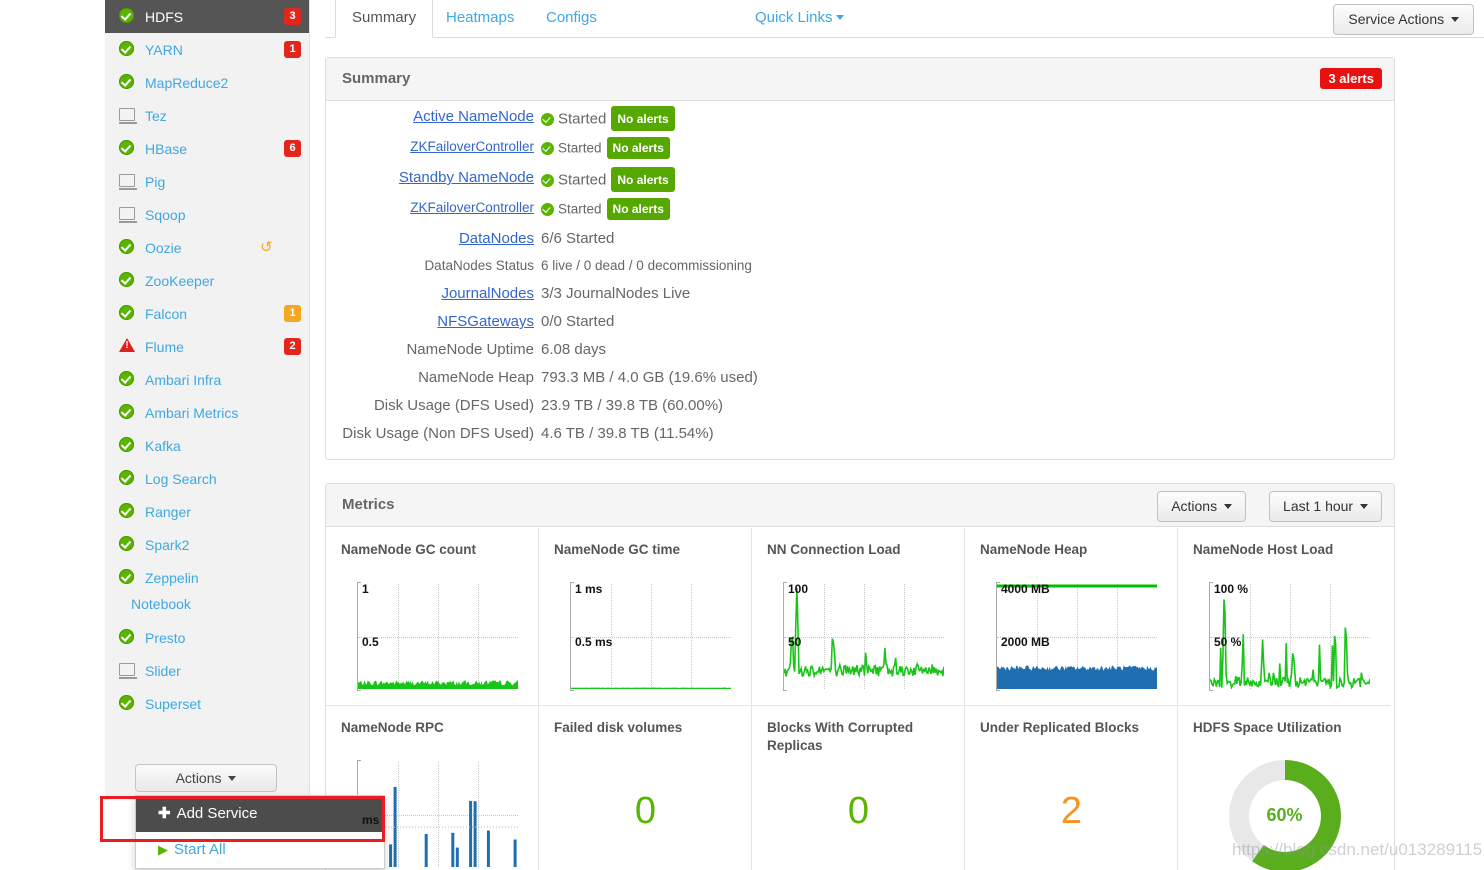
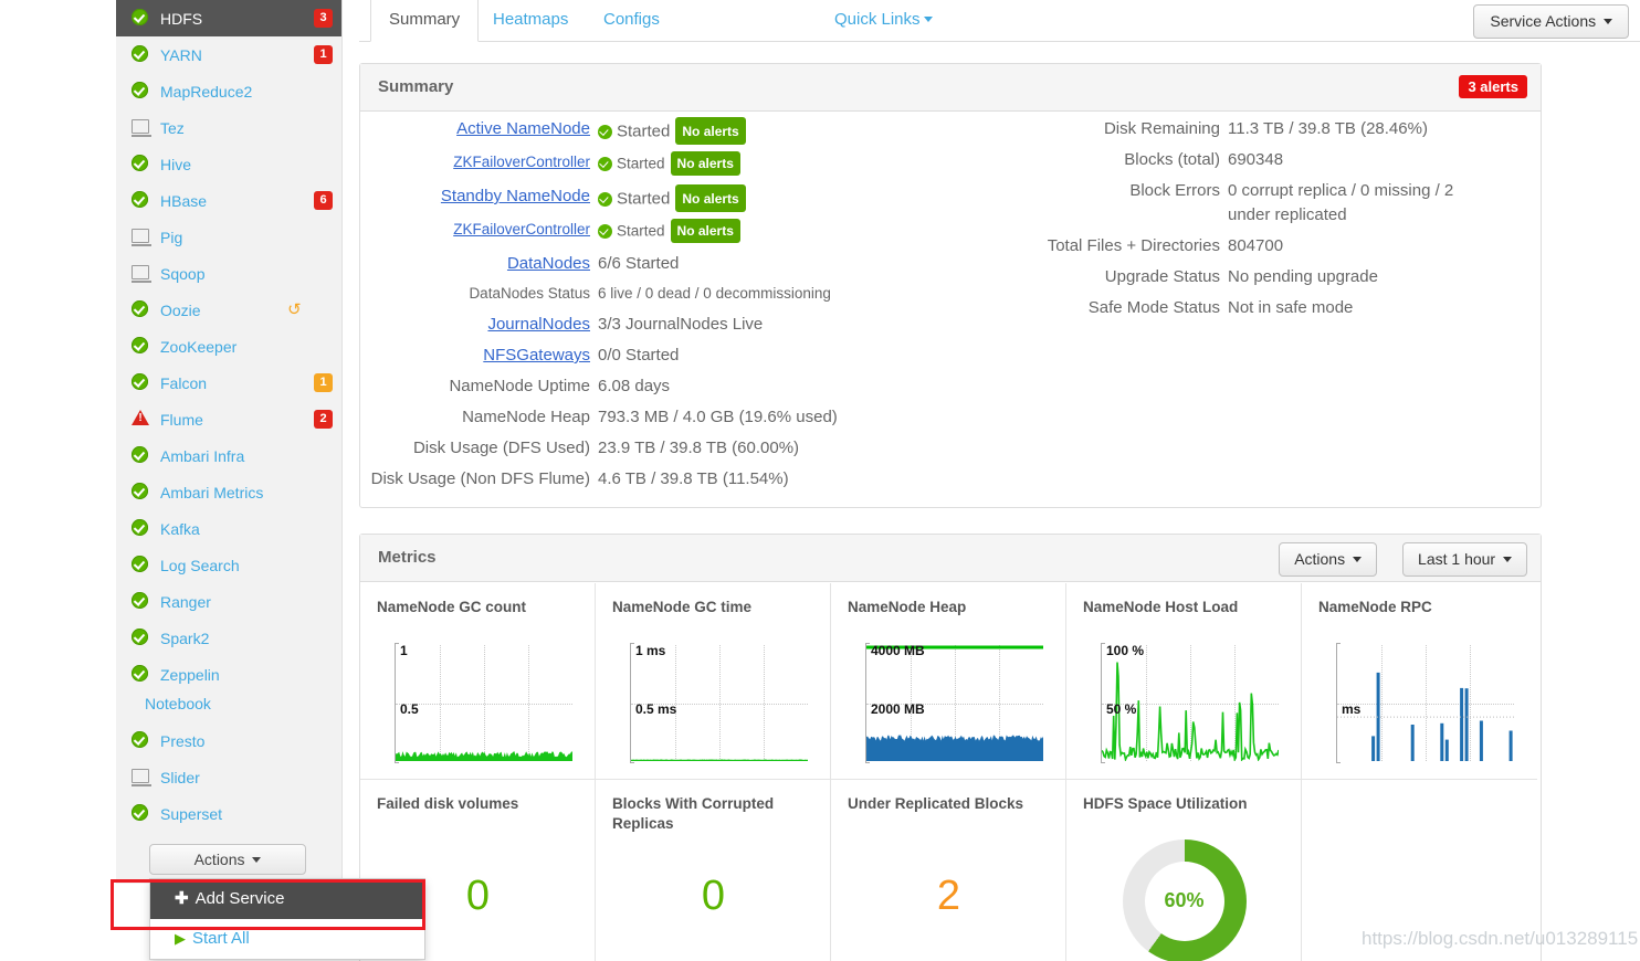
  HDFS
  3
  YARN
  1
  MapReduce2
  Tez
+ Hive
  HBase
  6
  Pig
  Sqoop
  Oozie
  ZooKeeper
  Falcon
  1
  Flume
  2
  Ambari Infra
  Ambari Metrics
  Kafka
  Log Search
  Ranger
  Spark2
  Zeppelin
  Notebook
  Presto
  Slider
  Superset
  Summary
  Heatmaps
  Configs
  Quick Links
  Service Actions
  Summary
  3 alerts
  Active NameNode
  Started No alerts
  ZKFailoverController
  Started No alerts
  Standby NameNode
  Started No alerts
  ZKFailoverController
  Started No alerts
  DataNodes
  6/6 Started
  DataNodes Status
  6 live / 0 dead / 0 decommissioning
  JournalNodes
  3/3 JournalNodes Live
  NFSGateways
  0/0 Started
  NameNode Uptime
  6.08 days
  NameNode Heap
  793.3 MB / 4.0 GB (19.6% used)
  Disk Usage (DFS Used)
  23.9 TB / 39.8 TB (60.00%)
- Disk Usage (Non DFS Used)
+ Disk Usage (Non DFS Flume)
  4.6 TB / 39.8 TB (11.54%)
+ Disk Remaining
+ 11.3 TB / 39.8 TB (28.46%)
+ Blocks (total)
+ 690348
+ Block Errors
+ 0 corrupt replica / 0 missing / 2 under replicated
+ Total Files + Directories
+ 804700
+ Upgrade Status
+ No pending upgrade
+ Safe Mode Status
+ Not in safe mode
  Metrics
  Actions
  Last 1 hour
  NameNode GC count
  1
  0.5
  NameNode GC time
  1 ms
  0.5 ms
- NN Connection Load
- 100
- 50
  NameNode Heap
  4000 MB
  2000 MB
  NameNode Host Load
  100 %
  50 %
  NameNode RPC
  ms
  Failed disk volumes
  0
  Blocks With Corrupted Replicas
  0
  Under Replicated Blocks
  2
  HDFS Space Utilization
  60%
  Actions
  ✚ Add Service
  ▶ Start All
  https://blog.csdn.net/u013289115
